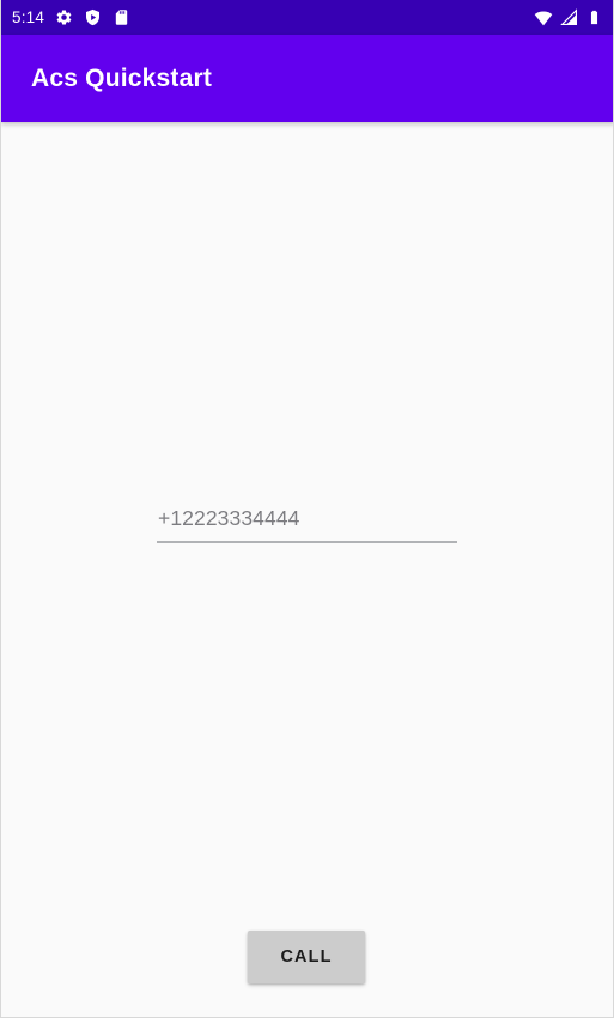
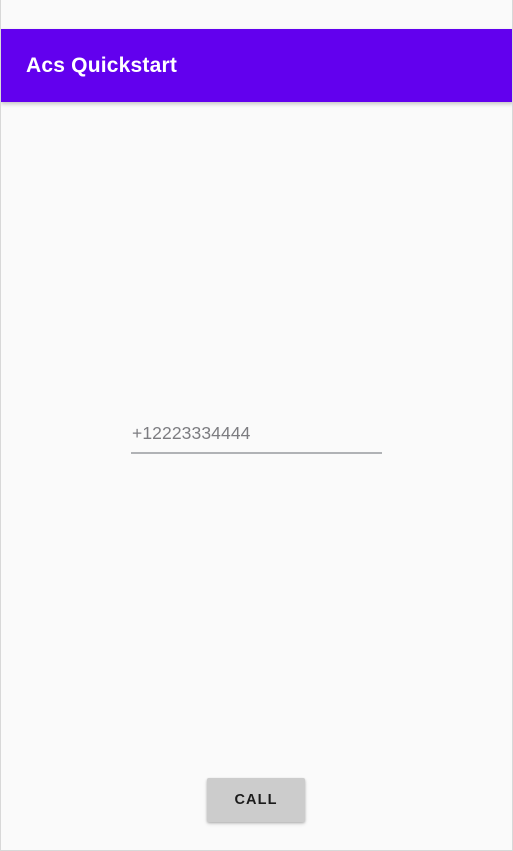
- 5:14
  Acs Quickstart
  +12223334444
  CALL
